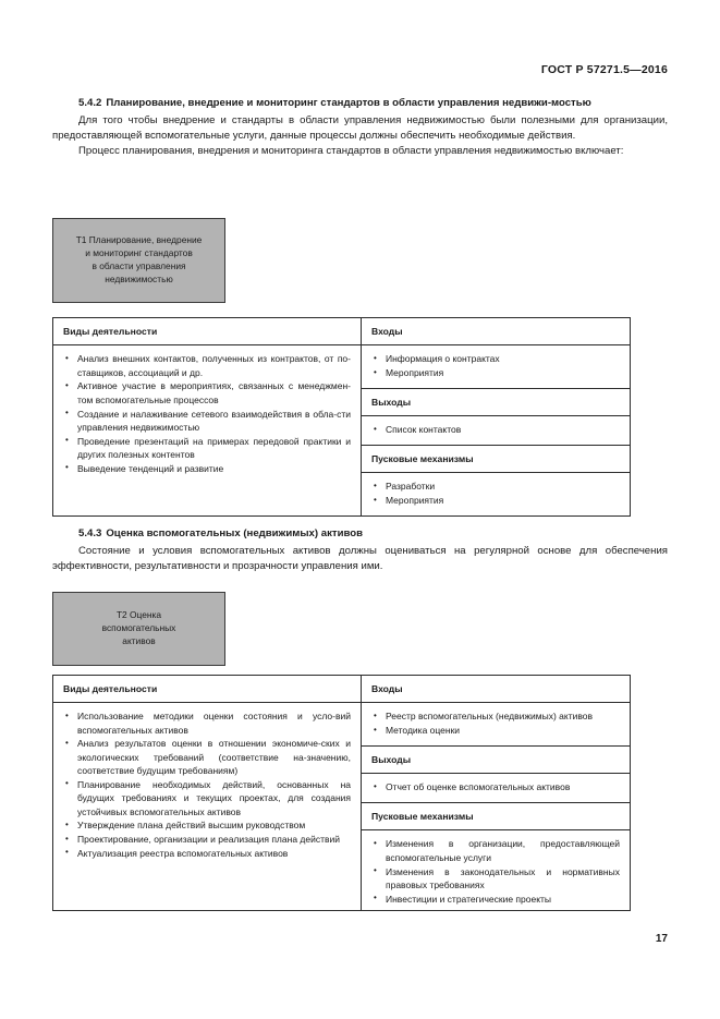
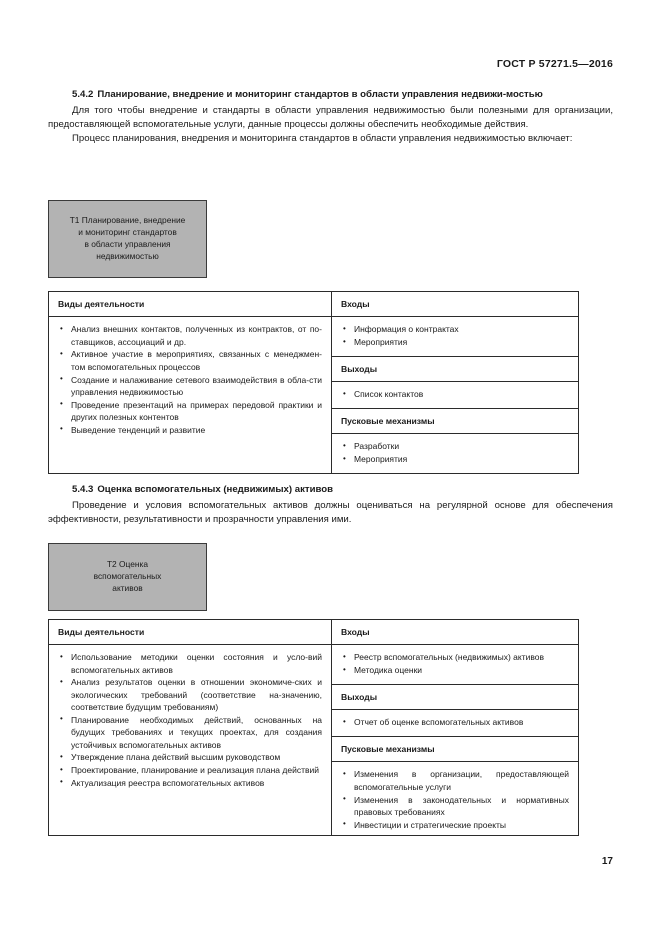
  ГОСТ Р 57271.5—2016
  5.4.2 Планирование, внедрение и мониторинг стандартов в области управления недвижи-мостью
  Для того чтобы внедрение и стандарты в области управления недвижимостью были полезными для организации, предоставляющей вспомогательные услуги, данные процессы должны обеспечить необходимые действия.
  Процесс планирования, внедрения и мониторинга стандартов в области управления недвижимостью включает:
  T1 Планирование, внедрение
  и мониторинг стандартов
  в области управления
  недвижимостью
  Виды деятельности
  Анализ внешних контактов, полученных из контрактов, от по-ставщиков, ассоциаций и др.
- Активное участие в мероприятиях, связанных с менеджмен-том вспомогательные процессов
+ Активное участие в мероприятиях, связанных с менеджмен-том вспомогательных процессов
  Создание и налаживание сетевого взаимодействия в обла-сти управления недвижимостью
  Проведение презентаций на примерах передовой практики и других полезных контентов
  Выведение тенденций и развитие
  Входы
  Информация о контрактах
  Мероприятия
  Выходы
  Список контактов
  Пусковые механизмы
  Разработки
  Мероприятия
  5.4.3 Оценка вспомогательных (недвижимых) активов
- Состояние и условия вспомогательных активов должны оцениваться на регулярной основе для обеспечения эффективности, результативности и прозрачности управления ими.
+ Проведение и условия вспомогательных активов должны оцениваться на регулярной основе для обеспечения эффективности, результативности и прозрачности управления ими.
  T2 Оценка
  вспомогательных
  активов
  Виды деятельности
  Использование методики оценки состояния и усло-вий вспомогательных активов
  Анализ результатов оценки в отношении экономиче-ских и экологических требований (соответствие на-значению, соответствие будущим требованиям)
  Планирование необходимых действий, основанных на будущих требованиях и текущих проектах, для создания устойчивых вспомогательных активов
  Утверждение плана действий высшим руководством
- Проектирование, организации и реализация плана действий
+ Проектирование, планирование и реализация плана действий
  Актуализация реестра вспомогательных активов
  Входы
  Реестр вспомогательных (недвижимых) активов
  Методика оценки
  Выходы
  Отчет об оценке вспомогательных активов
  Пусковые механизмы
  Изменения в организации, предоставляющей вспомогательные услуги
  Изменения в законодательных и нормативных правовых требованиях
  Инвестиции и стратегические проекты
  17
